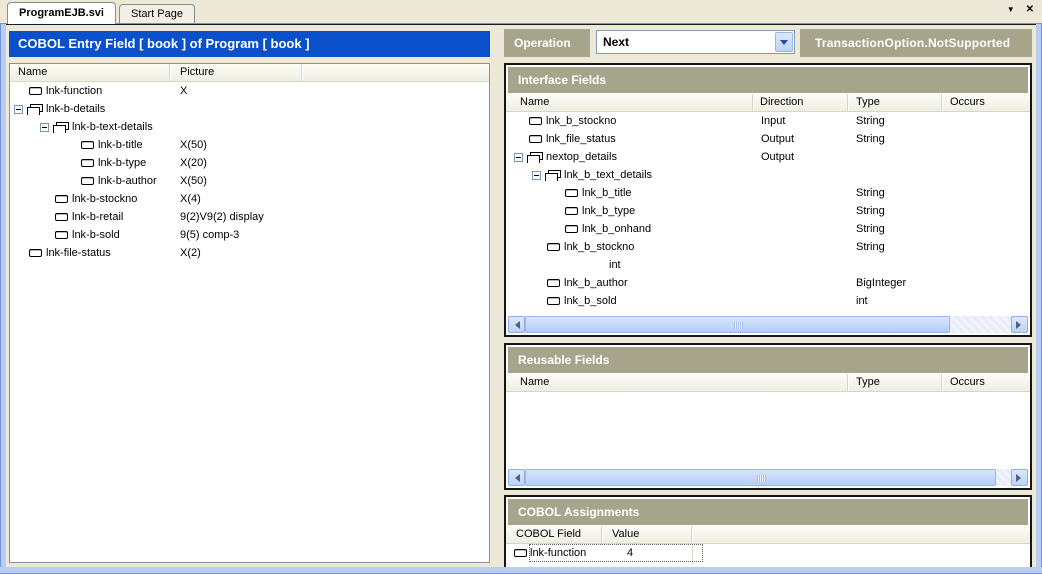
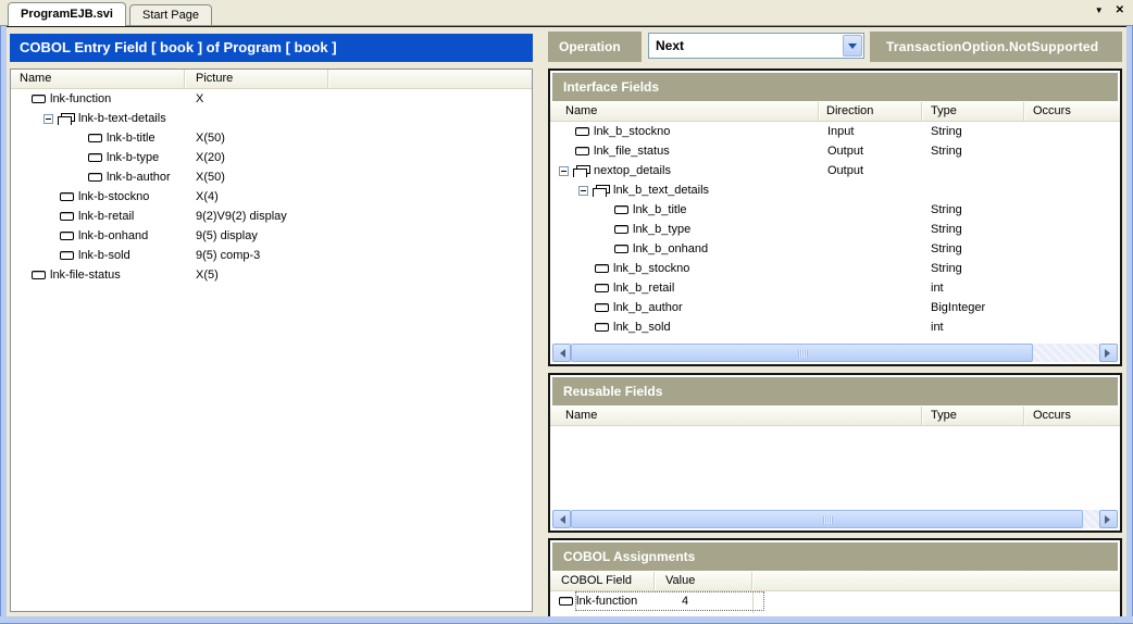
  ProgramEJB.svi
  Start Page
  ▼
  ✕
  COBOL Entry Field [ book ] of Program [ book ]
  Name
  Picture
  lnk-function
  X
- lnk-b-details
  lnk-b-text-details
  lnk-b-title
  X(50)
  lnk-b-type
  X(20)
  lnk-b-author
  X(50)
  lnk-b-stockno
  X(4)
  lnk-b-retail
  9(2)V9(2) display
+ lnk-b-onhand
+ 9(5) display
  lnk-b-sold
  9(5) comp-3
  lnk-file-status
- X(2)
+ X(5)
  Operation
  Next
  TransactionOption.NotSupported
  Interface Fields
  Name
  Direction
  Type
  Occurs
  lnk_b_stockno
  Input
  String
  lnk_file_status
  Output
  String
  nextop_details
  Output
  lnk_b_text_details
  lnk_b_title
  String
  lnk_b_type
  String
  lnk_b_onhand
  String
  lnk_b_stockno
  String
+ lnk_b_retail
  int
  lnk_b_author
  BigInteger
  lnk_b_sold
  int
  Reusable Fields
  Name
  Type
  Occurs
  COBOL Assignments
  COBOL Field
  Value
  lnk-function
  4
